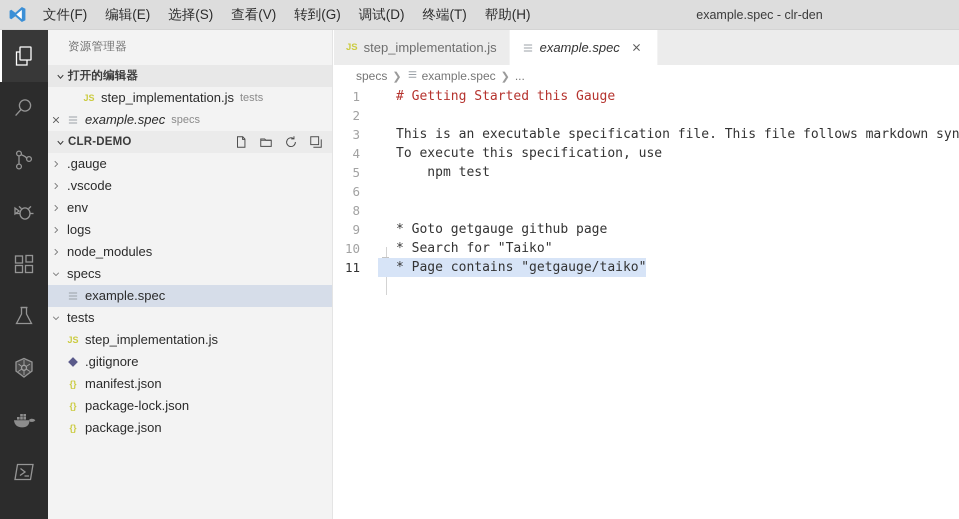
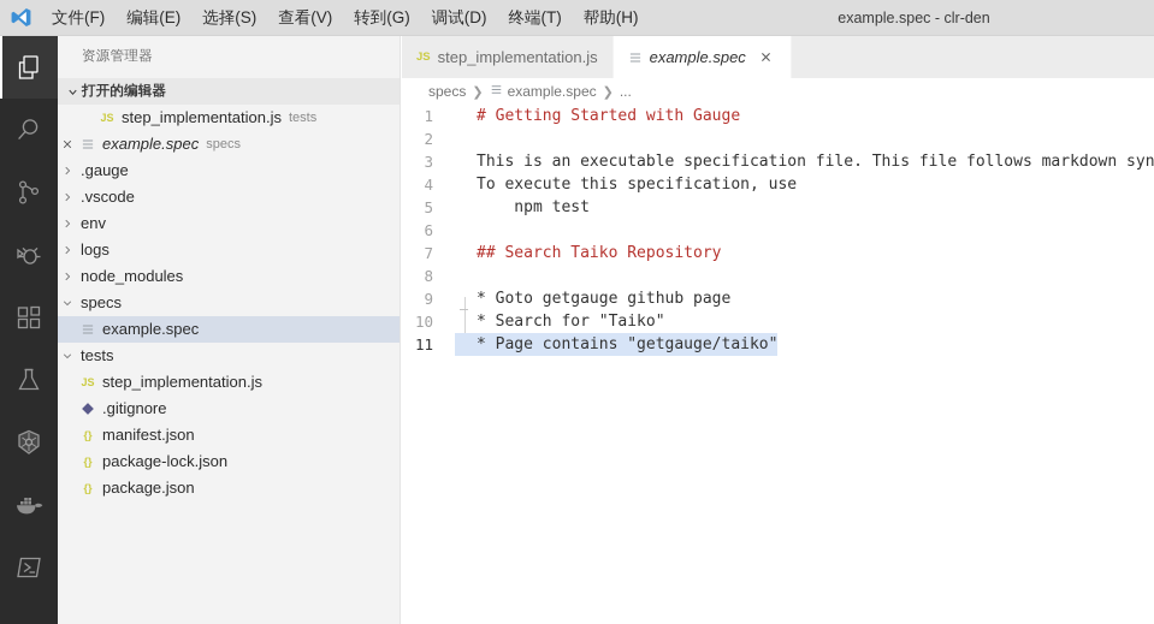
  文件(F)
  编辑(E)
  选择(S)
  查看(V)
  转到(G)
  调试(D)
  终端(T)
  帮助(H)
  example.spec - clr-den
  资源管理器
  打开的编辑器
  JS
  step_implementation.js
  tests
  example.spec
  specs
- CLR-DEMO
  .gauge
  .vscode
  env
  logs
  node_modules
  specs
  example.spec
  tests
  JS
  step_implementation.js
  .gitignore
  {}
  manifest.json
  {}
  package-lock.json
  {}
  package.json
  JS
  step_implementation.js
  example.spec
  specs
  ❯
  example.spec
  ❯
  ...
  1
- # Getting Started this Gauge
+ # Getting Started with Gauge
  2
  3
  This is an executable specification file. This file follows markdown syn
  4
  To execute this specification, use
  5
  npm test
  6
+ 7
+ ## Search Taiko Repository
  8
  9
  * Goto getgauge github page
  10
  * Search for "Taiko"
  11
  * Page contains "getgauge/taiko"
